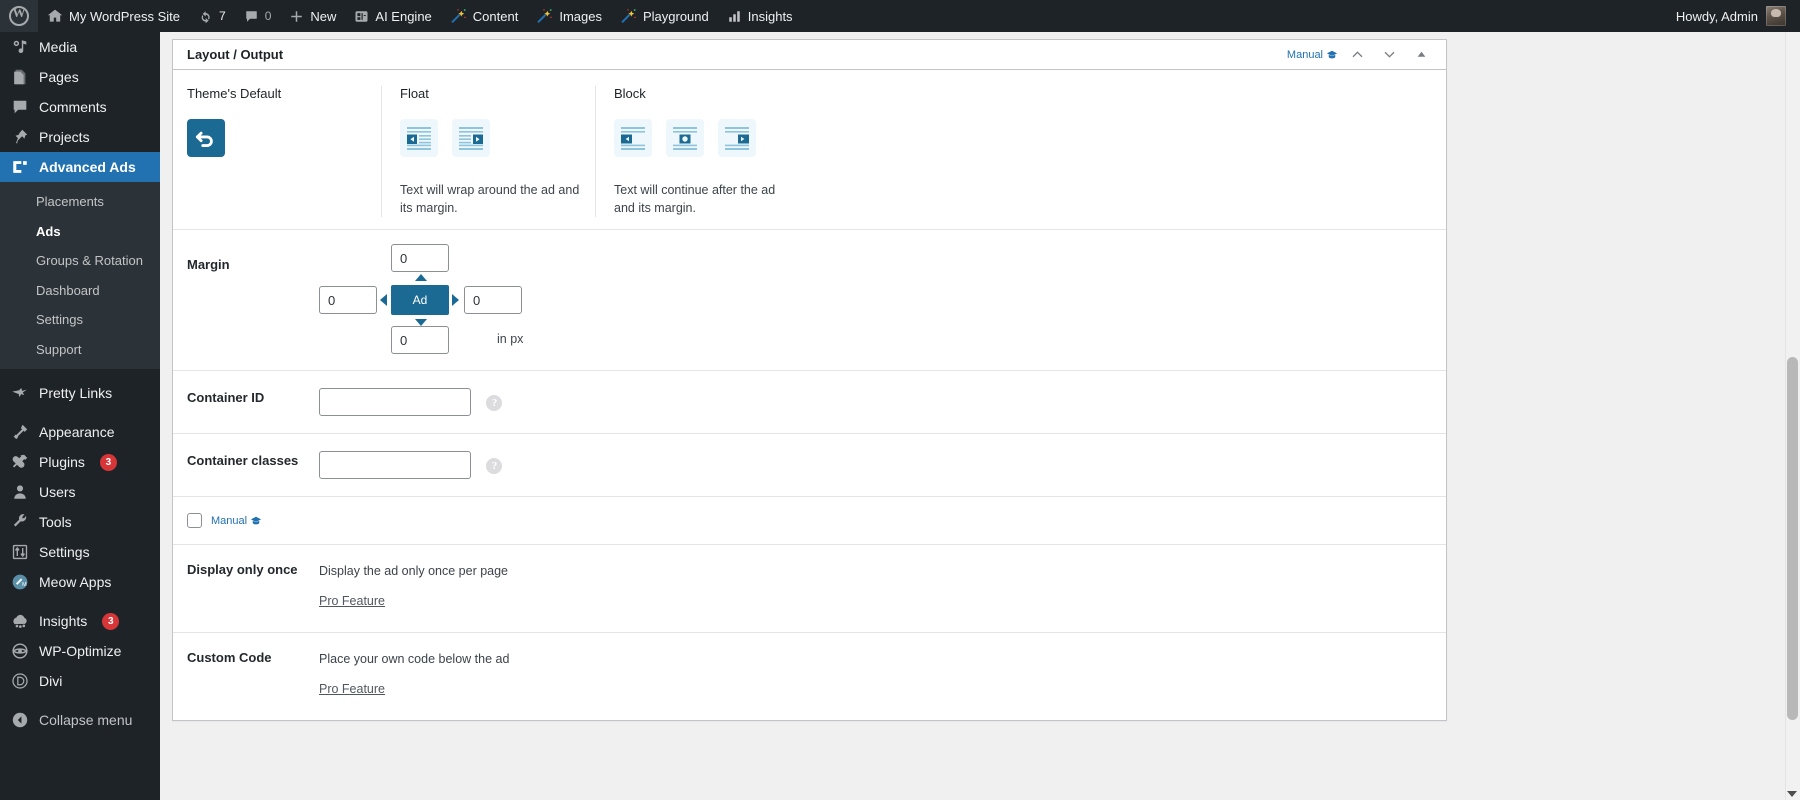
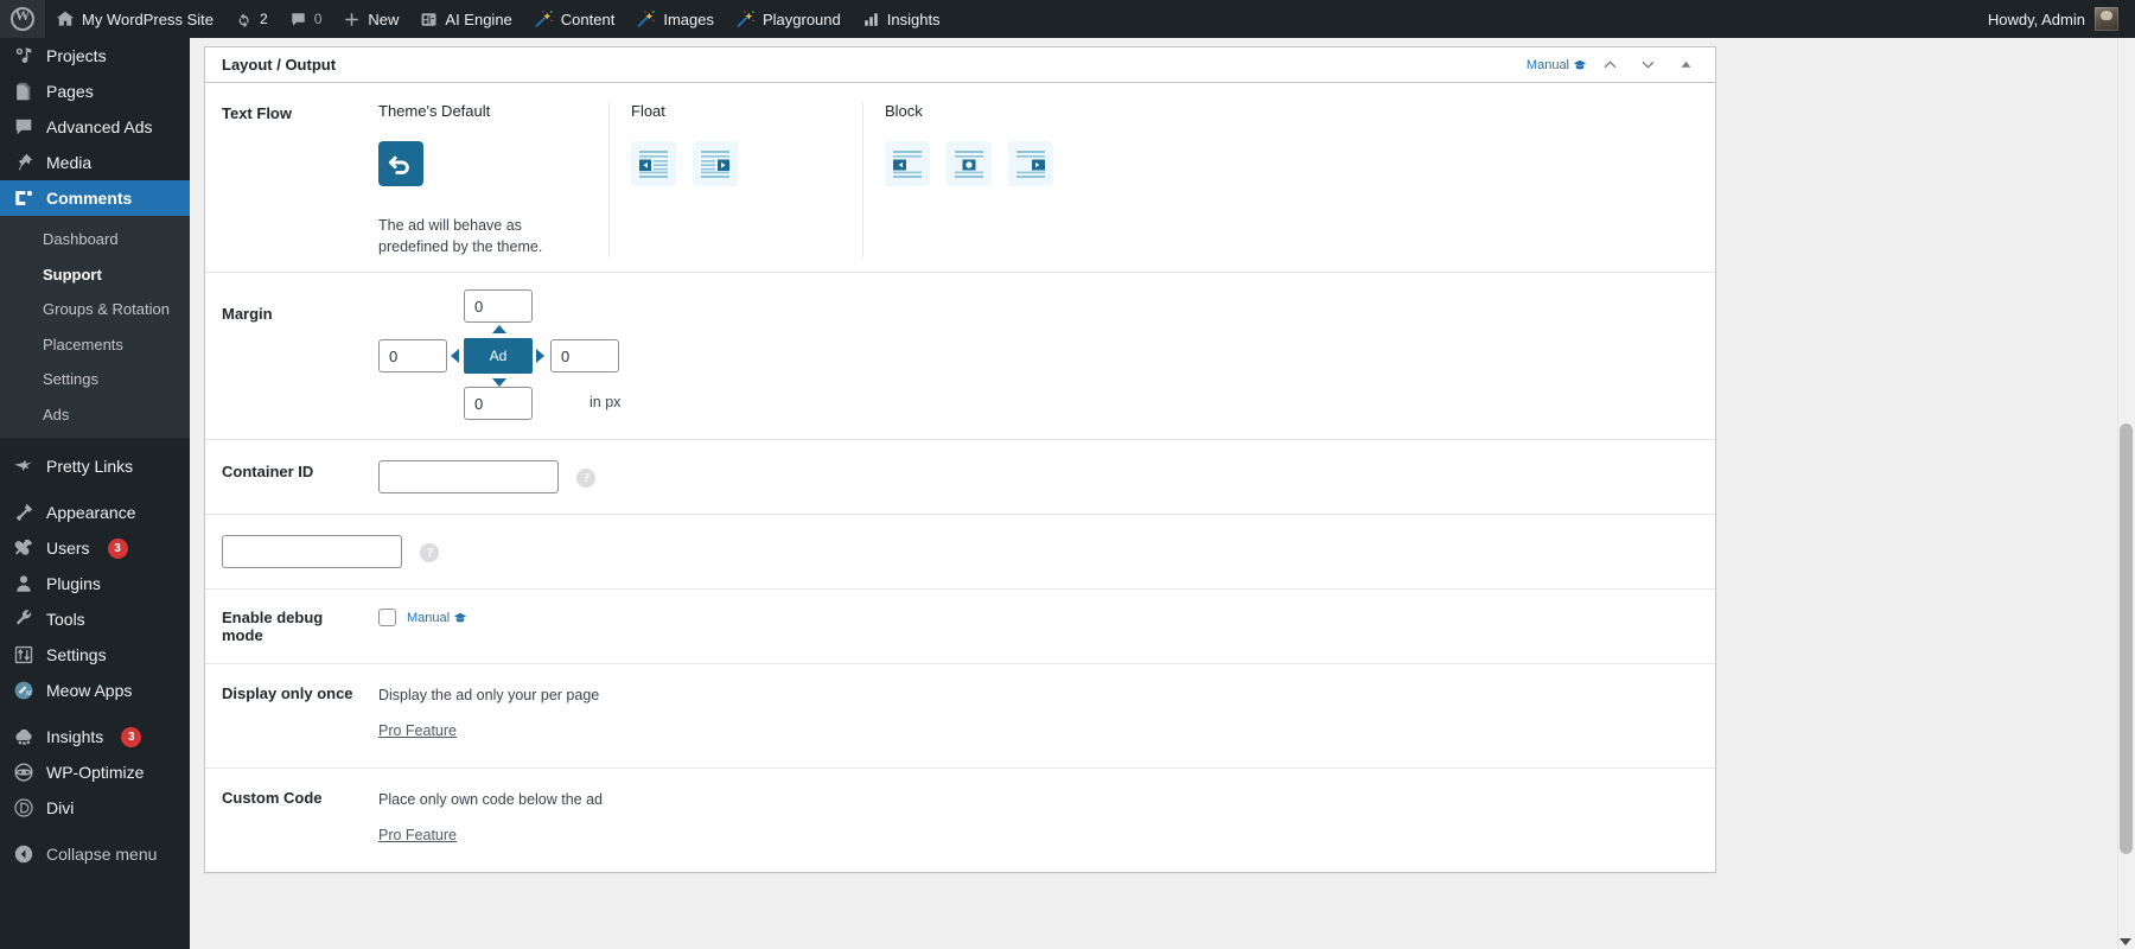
  My WordPress Site
- 7
+ 2
  0
  New
  AI Engine
  Content
  Images
  Playground
  Insights
  Howdy, Admin
- Media
+ Projects
  Pages
- Comments
+ Advanced Ads
- Projects
+ Media
- Advanced Ads
+ Comments
- Placements
+ Dashboard
- Ads
+ Support
  Groups & Rotation
- Dashboard
+ Placements
  Settings
- Support
+ Ads
  Pretty Links
  Appearance
- Plugins
+ Users
  3
- Users
+ Plugins
  Tools
  Settings
  Meow Apps
  Insights
  3
  WP-Optimize
  Divi
  Collapse menu
  Layout / Output
  Manual
+ Text Flow
  Theme's Default
+ The ad will behave as predefined by the theme.
  Float
- Text will wrap around the ad and its margin.
  Block
- Text will continue after the ad and its margin.
  Margin
  0
  0
  0
  0
  Ad
  in px
  Container ID
  ?
- Container classes
  ?
+ Enable debug mode
  Manual
  Display only once
- Display the ad only once per page
+ Display the ad only your per page
  Pro Feature
  Custom Code
- Place your own code below the ad
+ Place only own code below the ad
  Pro Feature
